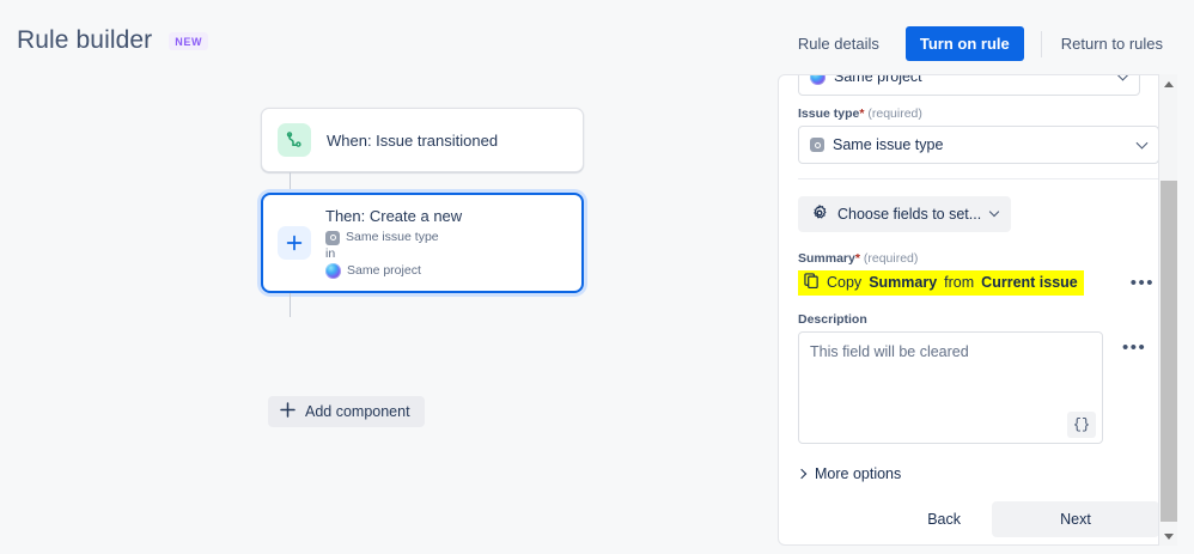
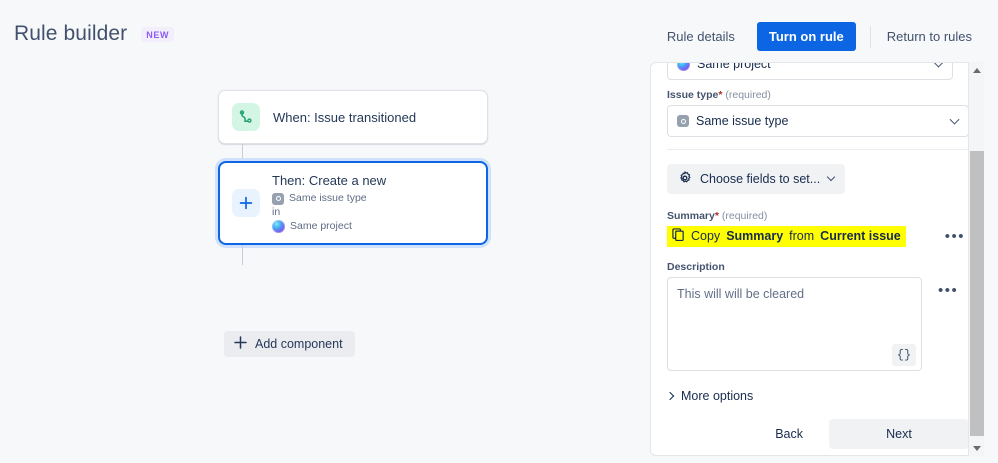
  Rule builder
  NEW
  Rule details
  Turn on rule
  Return to rules
  When: Issue transitioned
  Then: Create a new
  Same issue type
  in
  Same project
  Add component
  Same project
  Issue type* (required)
  Same issue type
  Choose fields to set...
  Summary* (required)
  Copy
  Summary
  from
  Current issue
  •••
  Description
- This field will be cleared
+ This will will be cleared
  {}
  •••
  More options
  Back
  Next
